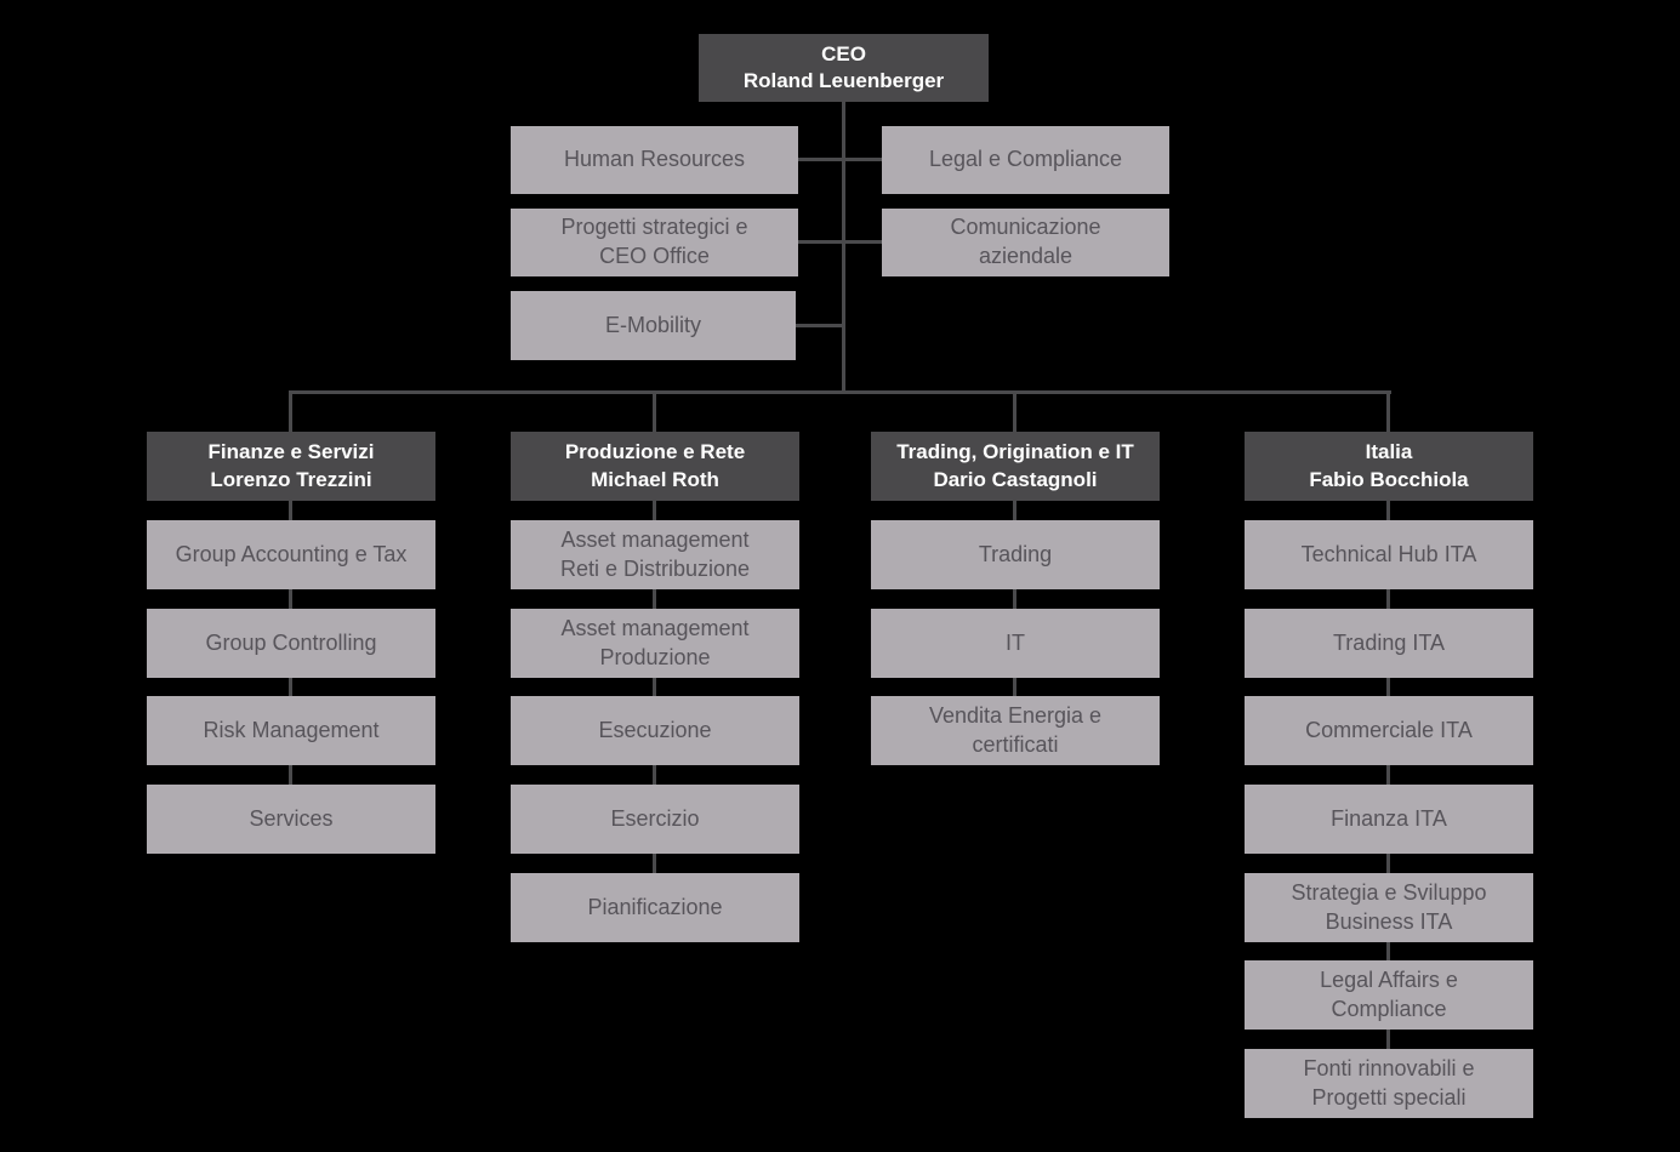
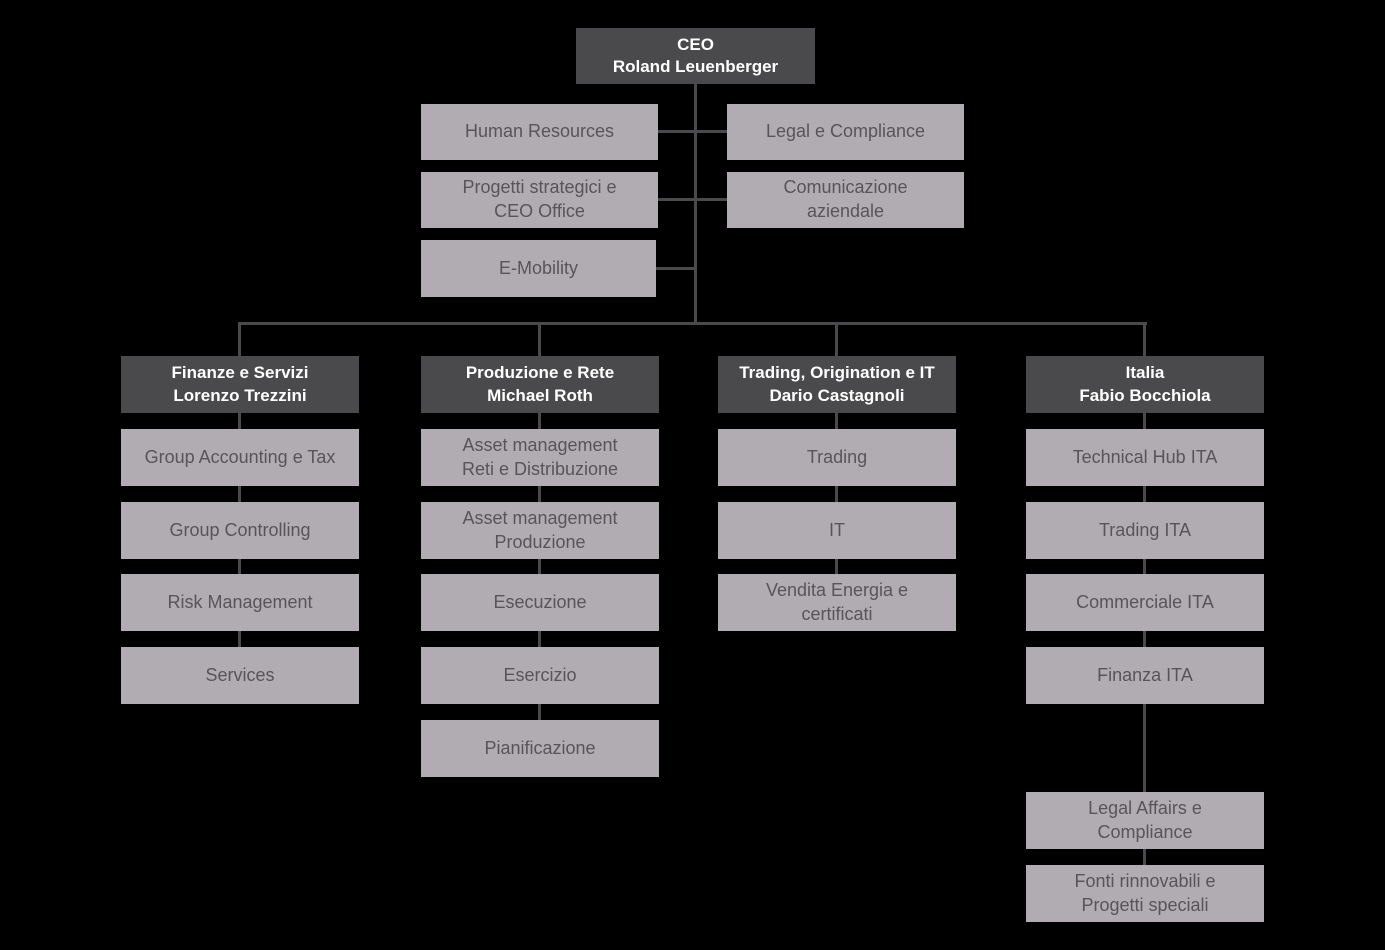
  CEO
  Roland Leuenberger
  Human Resources
  Progetti strategici e
  CEO Office
  E-Mobility
  Legal e Compliance
  Comunicazione
  aziendale
  Finanze e Servizi
  Lorenzo Trezzini
  Group Accounting e Tax
  Group Controlling
  Risk Management
  Services
  Produzione e Rete
  Michael Roth
  Asset management
  Reti e Distribuzione
  Asset management
  Produzione
  Esecuzione
  Esercizio
  Pianificazione
  Trading, Origination e IT
  Dario Castagnoli
  Trading
  IT
  Vendita Energia e
  certificati
  Italia
  Fabio Bocchiola
  Technical Hub ITA
  Trading ITA
  Commerciale ITA
  Finanza ITA
- Strategia e Sviluppo
- Business ITA
  Legal Affairs e
  Compliance
  Fonti rinnovabili e
  Progetti speciali
